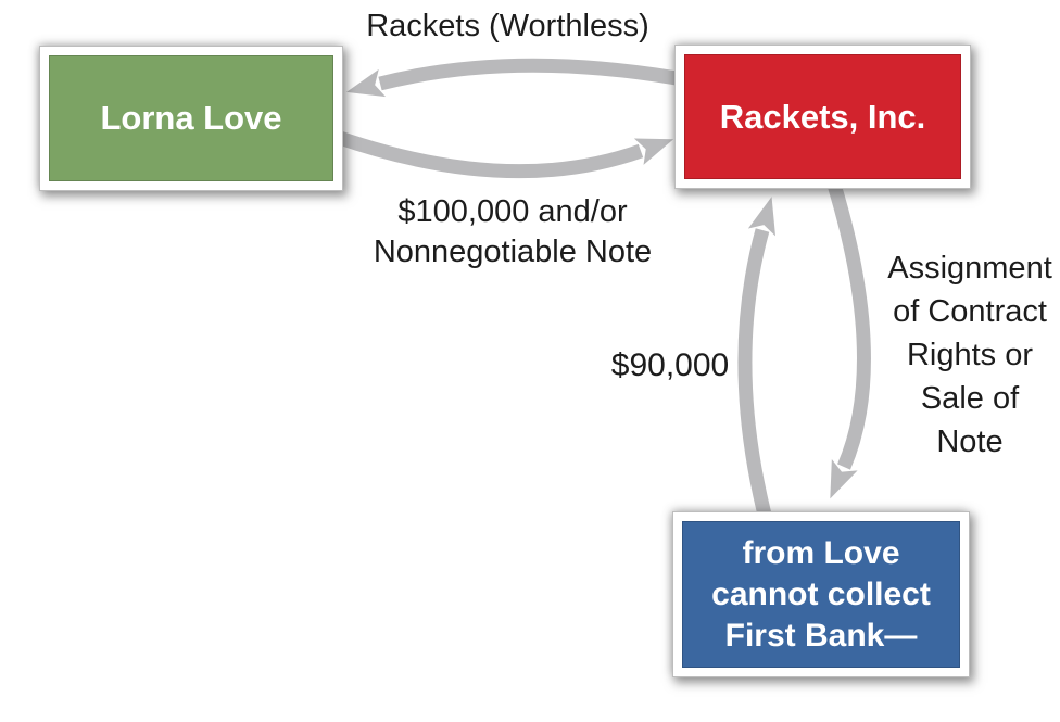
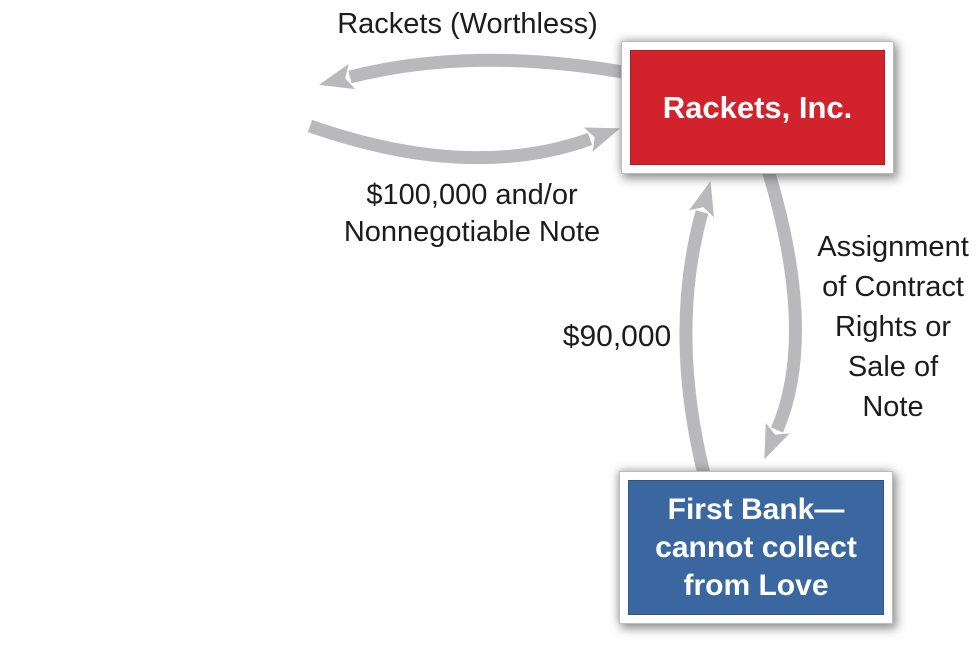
- Lorna Love
  Rackets, Inc.
- from Love
+ First Bank—
  cannot collect
- First Bank—
+ from Love
  Rackets (Worthless)
  $100,000 and/or
  Nonnegotiable Note
  $90,000
  Assignment
  of Contract
  Rights or
  Sale of
  Note
